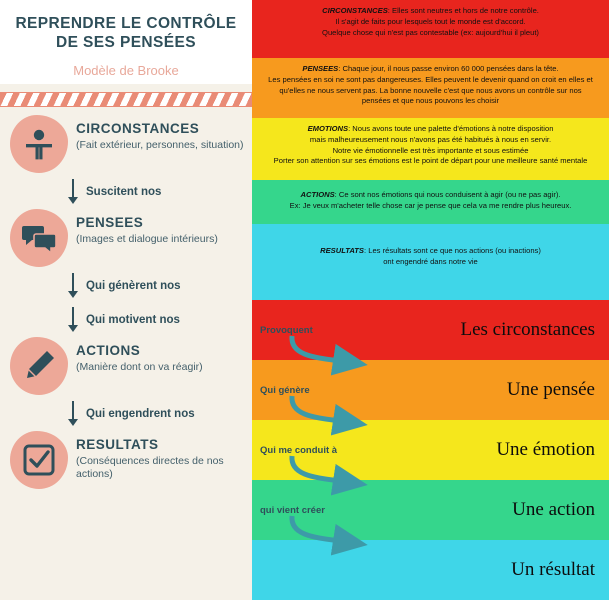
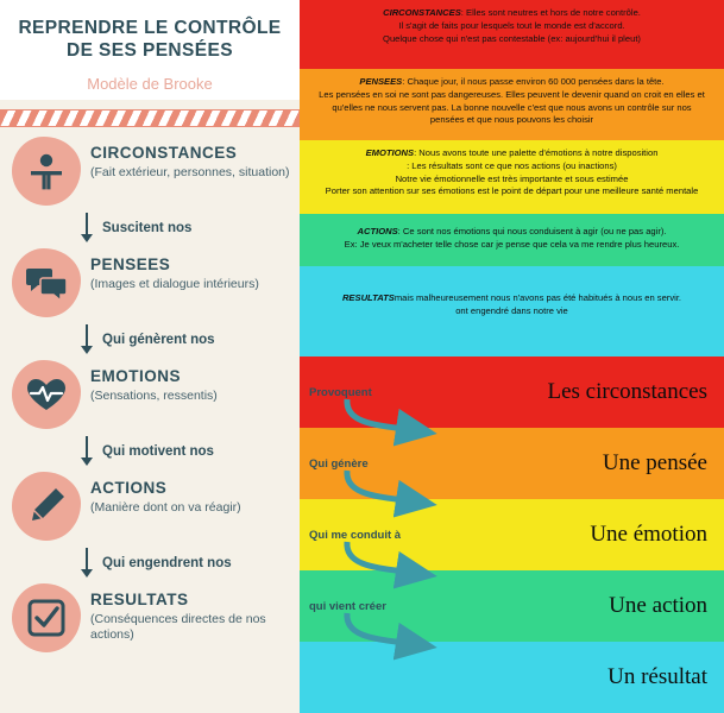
  REPRENDRE LE CONTRÔLE
  DE SES PENSÉES
  Modèle de Brooke
  CIRCONSTANCES
  (Fait extérieur, personnes, situation)
  Suscitent nos
  PENSEES
  (Images et dialogue intérieurs)
  Qui génèrent nos
+ EMOTIONS
+ (Sensations, ressentis)
  Qui motivent nos
  ACTIONS
  (Manière dont on va réagir)
  Qui engendrent nos
  RESULTATS
  (Conséquences directes de nos actions)
  CIRCONSTANCES: Elles sont neutres et hors de notre contrôle.
  Il s'agit de faits pour lesquels tout le monde est d'accord.
  Quelque chose qui n'est pas contestable (ex: aujourd'hui il pleut)
  PENSEES: Chaque jour, il nous passe environ 60 000 pensées dans la tête.
  Les pensées en soi ne sont pas dangereuses. Elles peuvent le devenir quand on croit en elles et
  qu'elles ne nous servent pas. La bonne nouvelle c'est que nous avons un contrôle sur nos
  pensées et que nous pouvons les choisir
  EMOTIONS: Nous avons toute une palette d'émotions à notre disposition
- mais malheureusement nous n'avons pas été habitués à nous en servir.
+ : Les résultats sont ce que nos actions (ou inactions)
  Notre vie émotionnelle est très importante et sous estimée
  Porter son attention sur ses émotions est le point de départ pour une meilleure santé mentale
  ACTIONS: Ce sont nos émotions qui nous conduisent à agir (ou ne pas agir).
  Ex: Je veux m'acheter telle chose car je pense que cela va me rendre plus heureux.
- RESULTATS: Les résultats sont ce que nos actions (ou inactions)
+ RESULTATSmais malheureusement nous n'avons pas été habitués à nous en servir.
  ont engendré dans notre vie
  Provoquent
  Les circonstances
  Qui génère
  Une pensée
  Qui me conduit à
  Une émotion
  qui vient créer
  Une action
  Un résultat
